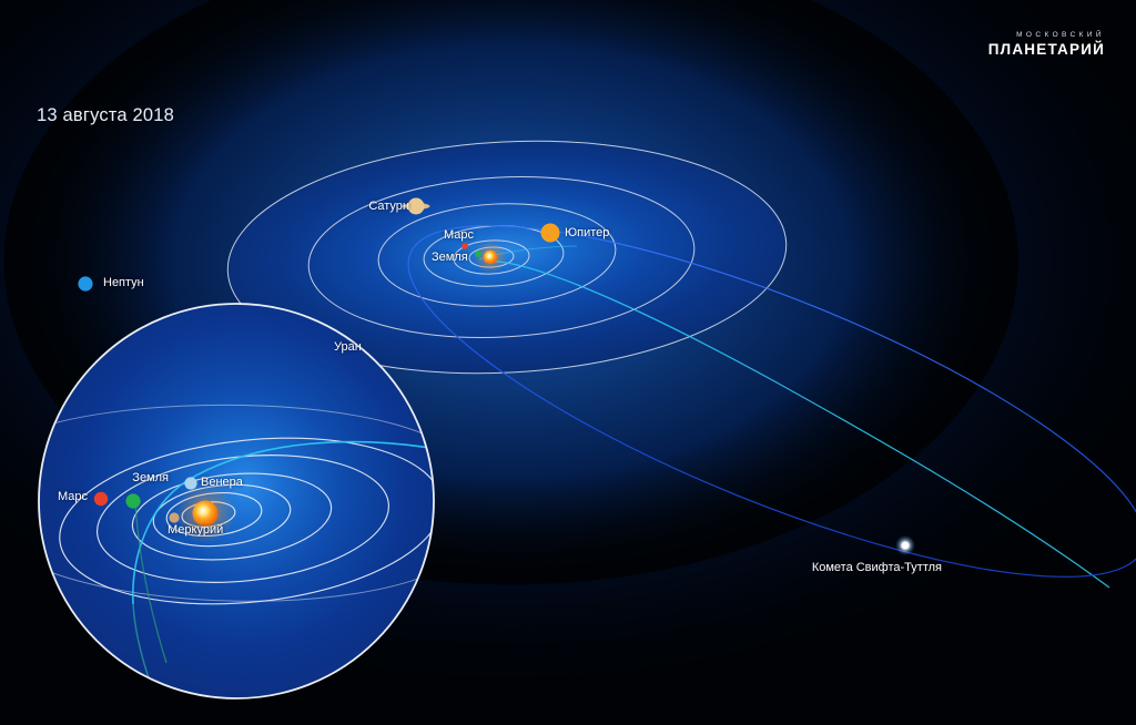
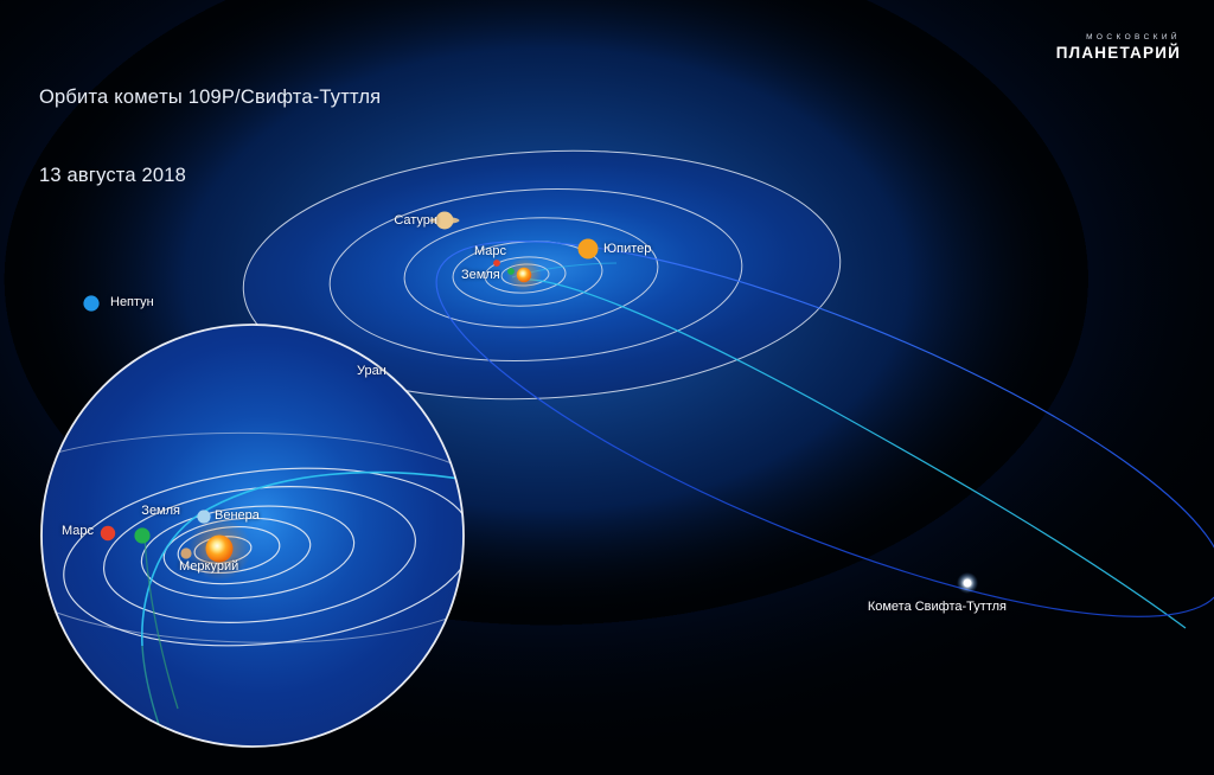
+ Орбита комeты 109P/Свифта-Туттля
  13 августа 2018
  ПЛАНЕТАРИЙ
  Сатурн
  Юпитер
  Марс
  Земля
  Уран
  Нептун
  Комета Свифта-Туттля
  Марс
  Земля
  Венера
  Меркурий
